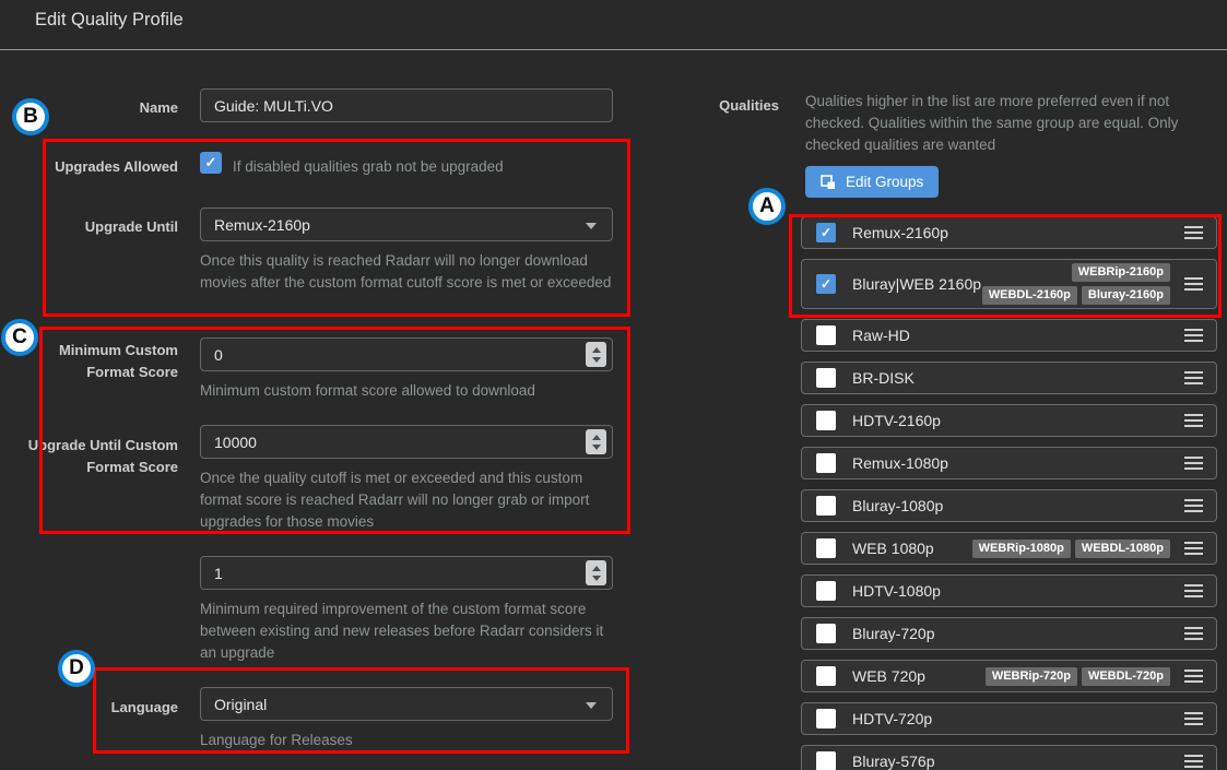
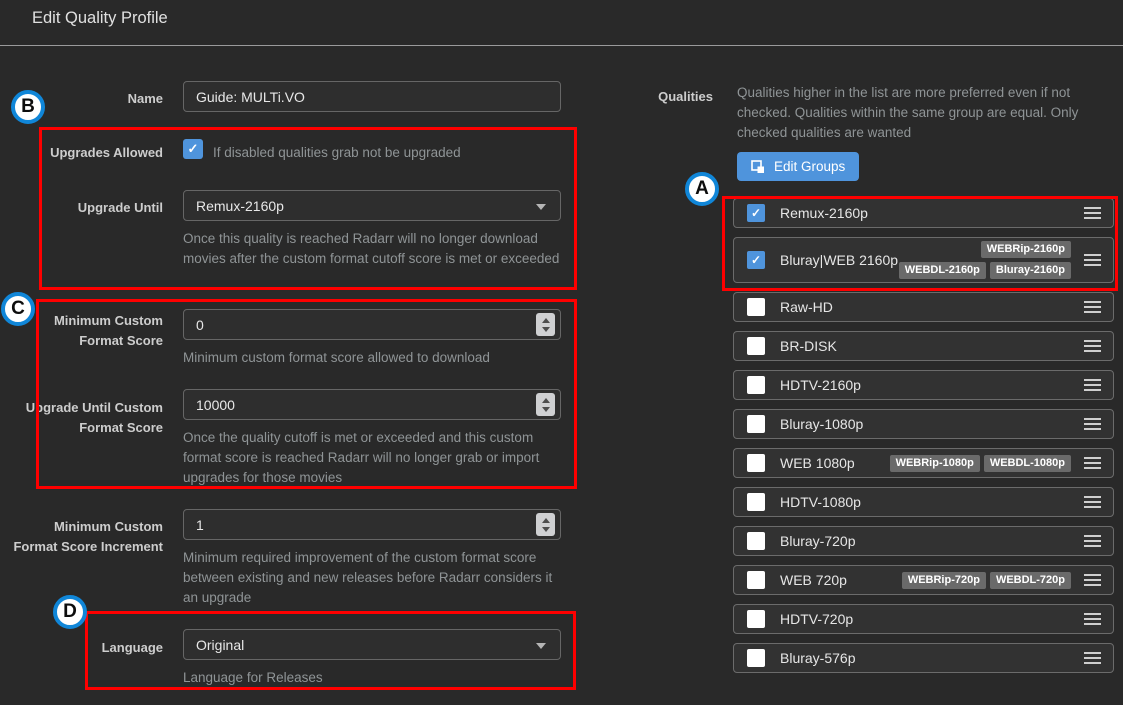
  Edit Quality Profile
  Name
  Guide: MULTi.VO
  Upgrades Allowed
  If disabled qualities grab not be upgraded
  Upgrade Until
  Remux-2160p
  Once this quality is reached Radarr will no longer download movies after the custom format cutoff score is met or exceeded
  Minimum Custom Format Score
  0
  Minimum custom format score allowed to download
  Upgrade Until Custom Format Score
  10000
  Once the quality cutoff is met or exceeded and this custom format score is reached Radarr will no longer grab or import upgrades for those movies
+ Minimum Custom Format Score Increment
  1
  Minimum required improvement of the custom format score between existing and new releases before Radarr considers it an upgrade
  Language
  Original
  Language for Releases
  Qualities
  Qualities higher in the list are more preferred even if not checked. Qualities within the same group are equal. Only checked qualities are wanted
  Edit Groups
  Remux-2160p
  Bluray|WEB 2160p
  WEBRip-2160p
  WEBDL-2160p
  Bluray-2160p
  Raw-HD
  BR-DISK
  HDTV-2160p
- Remux-1080p
  Bluray-1080p
  WEB 1080p
  WEBRip-1080p
  WEBDL-1080p
  HDTV-1080p
  Bluray-720p
  WEB 720p
  WEBRip-720p
  WEBDL-720p
  HDTV-720p
  Bluray-576p
  B
  C
  A
  D
